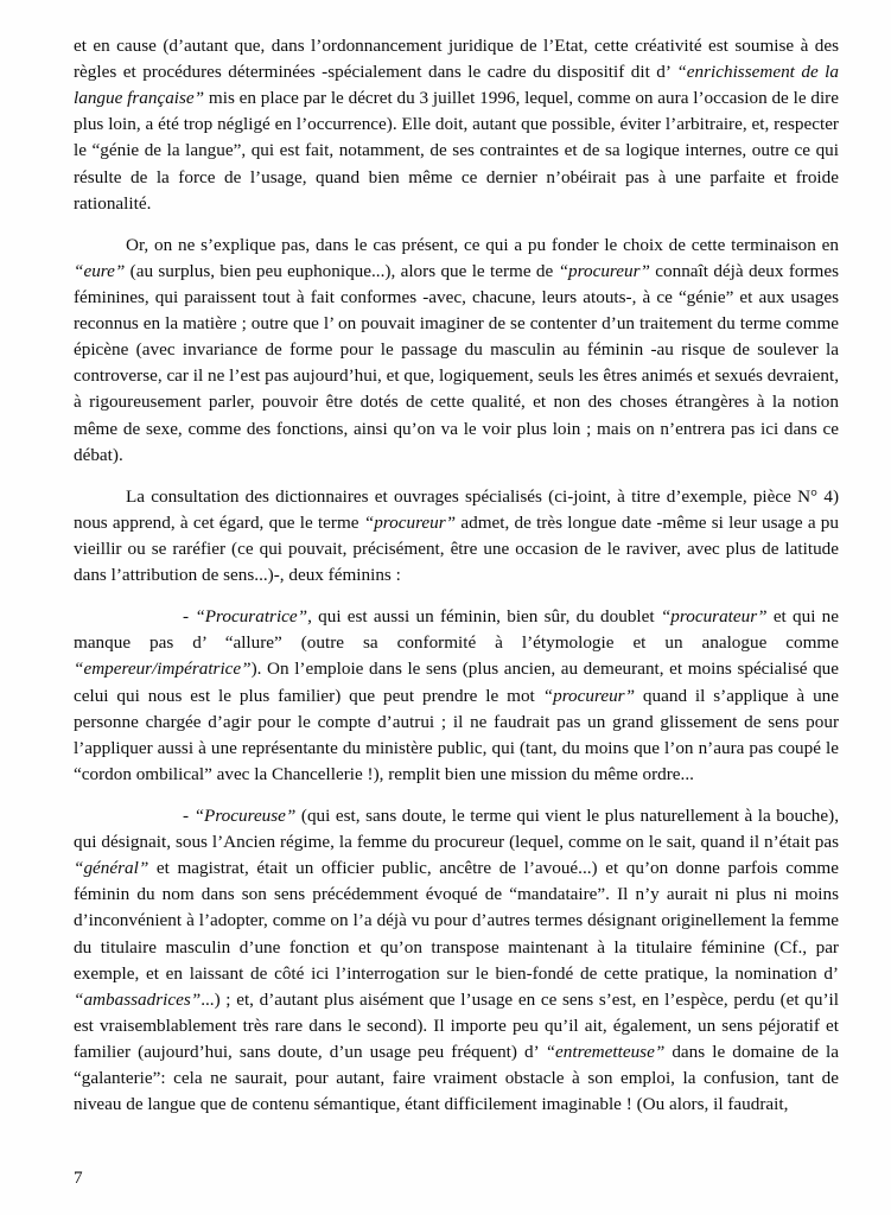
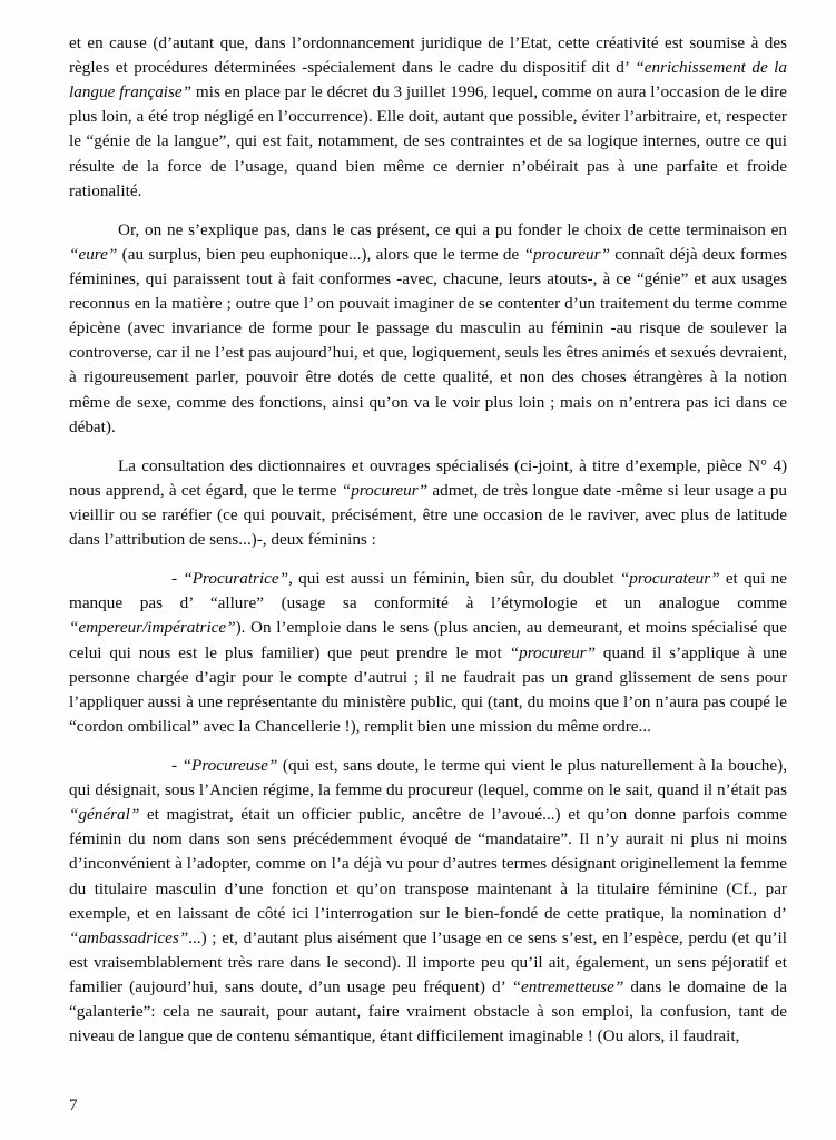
  et en cause (d’autant que, dans l’ordonnancement juridique de l’Etat, cette créativité est soumise à des règles et procédures déterminées -spécialement dans le cadre du dispositif dit d’ “enrichissement de la langue française” mis en place par le décret du 3 juillet 1996, lequel, comme on aura l’occasion de le dire plus loin, a été trop négligé en l’occurrence). Elle doit, autant que possible, éviter l’arbitraire, et, respecter le “génie de la langue”, qui est fait, notamment, de ses contraintes et de sa logique internes, outre ce qui résulte de la force de l’usage, quand bien même ce dernier n’obéirait pas à une parfaite et froide rationalité.
  Or, on ne s’explique pas, dans le cas présent, ce qui a pu fonder le choix de cette terminaison en “eure” (au surplus, bien peu euphonique...), alors que le terme de “procureur” connaît déjà deux formes féminines, qui paraissent tout à fait conformes -avec, chacune, leurs atouts-, à ce “génie” et aux usages reconnus en la matière ; outre que l’ on pouvait imaginer de se contenter d’un traitement du terme comme épicène (avec invariance de forme pour le passage du masculin au féminin -au risque de soulever la controverse, car il ne l’est pas aujourd’hui, et que, logiquement, seuls les êtres animés et sexués devraient, à rigoureusement parler, pouvoir être dotés de cette qualité, et non des choses étrangères à la notion même de sexe, comme des fonctions, ainsi qu’on va le voir plus loin ; mais on n’entrera pas ici dans ce débat).
  La consultation des dictionnaires et ouvrages spécialisés (ci-joint, à titre d’exemple, pièce N° 4) nous apprend, à cet égard, que le terme “procureur” admet, de très longue date -même si leur usage a pu vieillir ou se raréfier (ce qui pouvait, précisément, être une occasion de le raviver, avec plus de latitude dans l’attribution de sens...)-, deux féminins :
- - “Procuratrice”, qui est aussi un féminin, bien sûr, du doublet “procurateur” et qui ne manque pas d’ “allure” (outre sa conformité à l’étymologie et un analogue comme “empereur/impératrice”). On l’emploie dans le sens (plus ancien, au demeurant, et moins spécialisé que celui qui nous est le plus familier) que peut prendre le mot “procureur” quand il s’applique à une personne chargée d’agir pour le compte d’autrui ; il ne faudrait pas un grand glissement de sens pour l’appliquer aussi à une représentante du ministère public, qui (tant, du moins que l’on n’aura pas coupé le “cordon ombilical” avec la Chancellerie !), remplit bien une mission du même ordre...
+ - “Procuratrice”, qui est aussi un féminin, bien sûr, du doublet “procurateur” et qui ne manque pas d’ “allure” (usage sa conformité à l’étymologie et un analogue comme “empereur/impératrice”). On l’emploie dans le sens (plus ancien, au demeurant, et moins spécialisé que celui qui nous est le plus familier) que peut prendre le mot “procureur” quand il s’applique à une personne chargée d’agir pour le compte d’autrui ; il ne faudrait pas un grand glissement de sens pour l’appliquer aussi à une représentante du ministère public, qui (tant, du moins que l’on n’aura pas coupé le “cordon ombilical” avec la Chancellerie !), remplit bien une mission du même ordre...
  - “Procureuse” (qui est, sans doute, le terme qui vient le plus naturellement à la bouche), qui désignait, sous l’Ancien régime, la femme du procureur (lequel, comme on le sait, quand il n’était pas “général” et magistrat, était un officier public, ancêtre de l’avoué...) et qu’on donne parfois comme féminin du nom dans son sens précédemment évoqué de “mandataire”. Il n’y aurait ni plus ni moins d’inconvénient à l’adopter, comme on l’a déjà vu pour d’autres termes désignant originellement la femme du titulaire masculin d’une fonction et qu’on transpose maintenant à la titulaire féminine (Cf., par exemple, et en laissant de côté ici l’interrogation sur le bien-fondé de cette pratique, la nomination d’ “ambassadrices”...) ; et, d’autant plus aisément que l’usage en ce sens s’est, en l’espèce, perdu (et qu’il est vraisemblablement très rare dans le second). Il importe peu qu’il ait, également, un sens péjoratif et familier (aujourd’hui, sans doute, d’un usage peu fréquent) d’ “entremetteuse” dans le domaine de la “galanterie”: cela ne saurait, pour autant, faire vraiment obstacle à son emploi, la confusion, tant de niveau de langue que de contenu sémantique, étant difficilement imaginable ! (Ou alors, il faudrait,
  7
